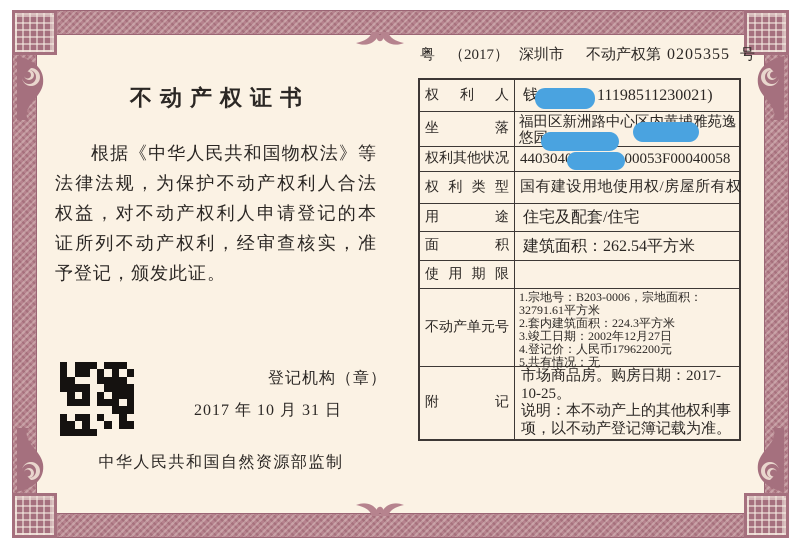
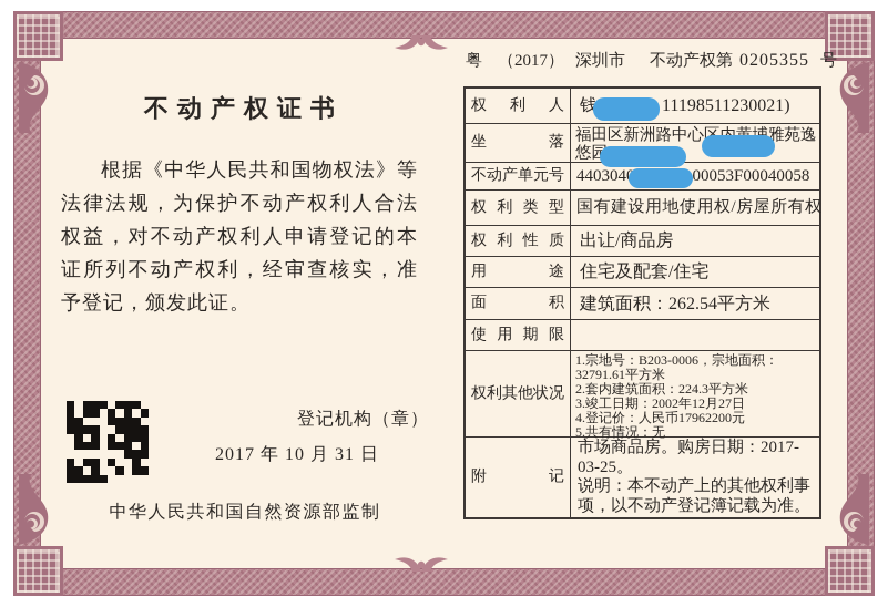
  不动产权证书
  根据《中华人民共和国物权法》等法律法规，为保护不动产权利人合法权益，对不动产权利人申请登记的本证所列不动产权利，经审查核实，准予登记，颁发此证。
  登记机构（章）
  2017 年 10 月 31 日
  中华人民共和国自然资源部监制
  粤 （2017） 深圳市 不动产权第 0205355 号
  权 利 人
  钱 11198511230021)
  坐 落
  福田区新洲路中心雅苑逸
- 权利其他状况
+ 不动产单元号
  440304 00053F00040058
  权利类型
  国有建设用地使用权/房屋所有权
+ 权利性质
+ 出让/商品房
  用 途
  住宅及配套/住宅
  面 积
  建筑面积：262.54平方米
  使用期限
- 不动产单元号
+ 权利其他状况
  1.宗地号：B203-0006，宗地面积：32791.61平方米
  2.套内建筑面积：224.3平方米
  3.竣工日期：2002年12月27日
  4.登记价：人民币17962200元
  5.共有情况：无
  附 记
- 市场商品房。购房日期：2017-10-25。
+ 市场商品房。购房日期：2017-03-25。
  说明：本不动产上的其他权利事项，以不动产登记簿记载为准。
